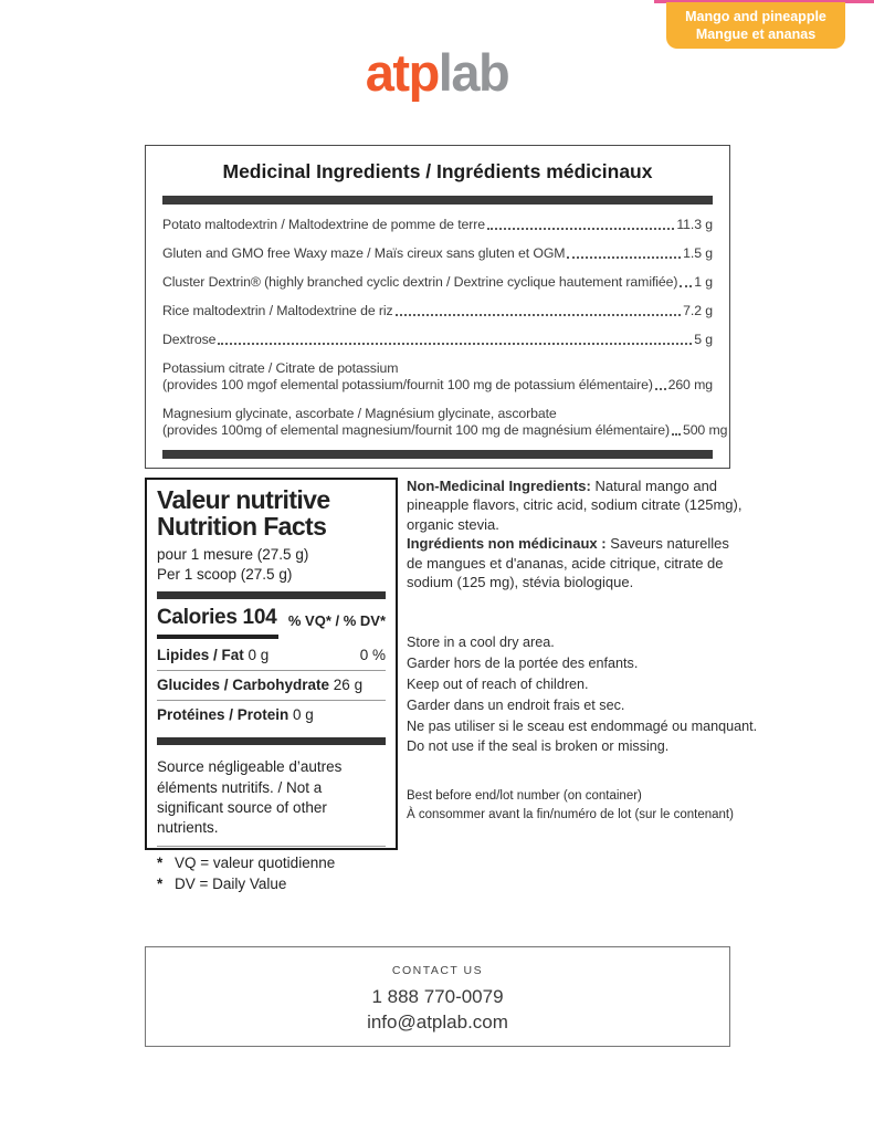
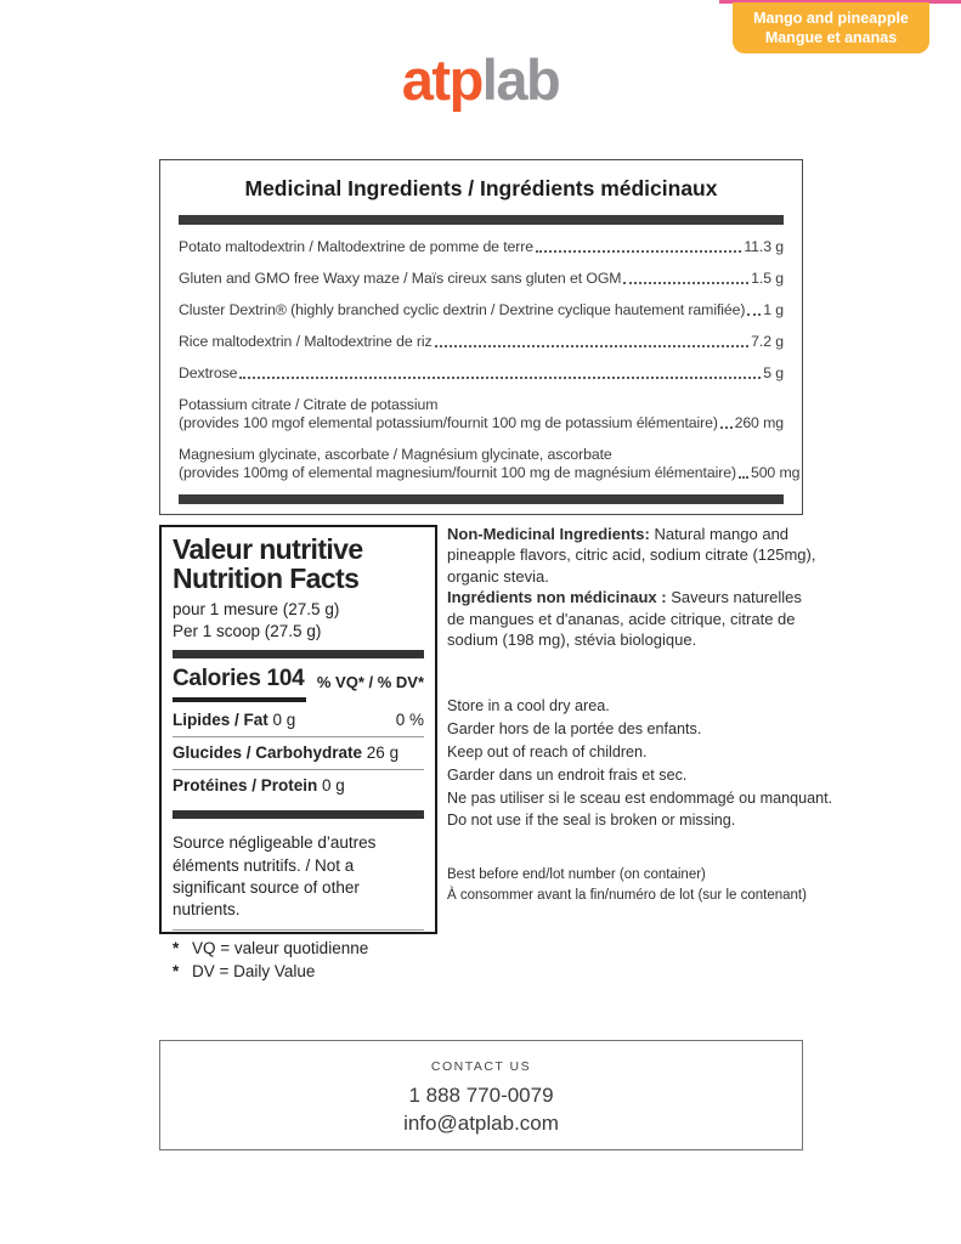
  Mango and pineapple
  Mangue et ananas
  atplab
  Medicinal Ingredients / Ingrédients médicinaux
  Potato maltodextrin / Maltodextrine de pomme de terre
  11.3 g
  Gluten and GMO free Waxy maze / Maïs cireux sans gluten et OGM
  1.5 g
  Cluster Dextrin® (highly branched cyclic dextrin / Dextrine cyclique hautement ramifiée)
  1 g
  Rice maltodextrin / Maltodextrine de riz
  7.2 g
  Dextrose
  5 g
  Potassium citrate / Citrate de potassium
  (provides 100 mgof elemental potassium/fournit 100 mg de potassium élémentaire)
  260 mg
  Magnesium glycinate, ascorbate / Magnésium glycinate, ascorbate
  (provides 100mg of elemental magnesium/fournit 100 mg de magnésium élémentaire)
  500 mg
  Valeur nutritive
  Nutrition Facts
  pour 1 mesure (27.5 g)
  Per 1 scoop (27.5 g)
  Calories 104
  % VQ* / % DV*
  Lipides / Fat 0 g
  0 %
  Glucides / Carbohydrate 26 g
  Protéines / Protein 0 g
  Source négligeable d’autres éléments nutritifs. / Not a significant source of other nutrients.
  *
  VQ = valeur quotidienne
  *
  DV = Daily Value
  Non-Medicinal Ingredients: Natural mango and pineapple flavors, citric acid, sodium citrate (125mg), organic stevia.
- Ingrédients non médicinaux : Saveurs naturelles de mangues et d'ananas, acide citrique, citrate de sodium (125 mg), stévia biologique.
+ Ingrédients non médicinaux : Saveurs naturelles de mangues et d'ananas, acide citrique, citrate de sodium (198 mg), stévia biologique.
  Store in a cool dry area.
  Garder hors de la portée des enfants.
  Keep out of reach of children.
  Garder dans un endroit frais et sec.
  Ne pas utiliser si le sceau est endommagé ou manquant.
  Do not use if the seal is broken or missing.
  Best before end/lot number (on container)
  À consommer avant la fin/numéro de lot (sur le contenant)
  CONTACT US
  1 888 770-0079
  info@atplab.com
